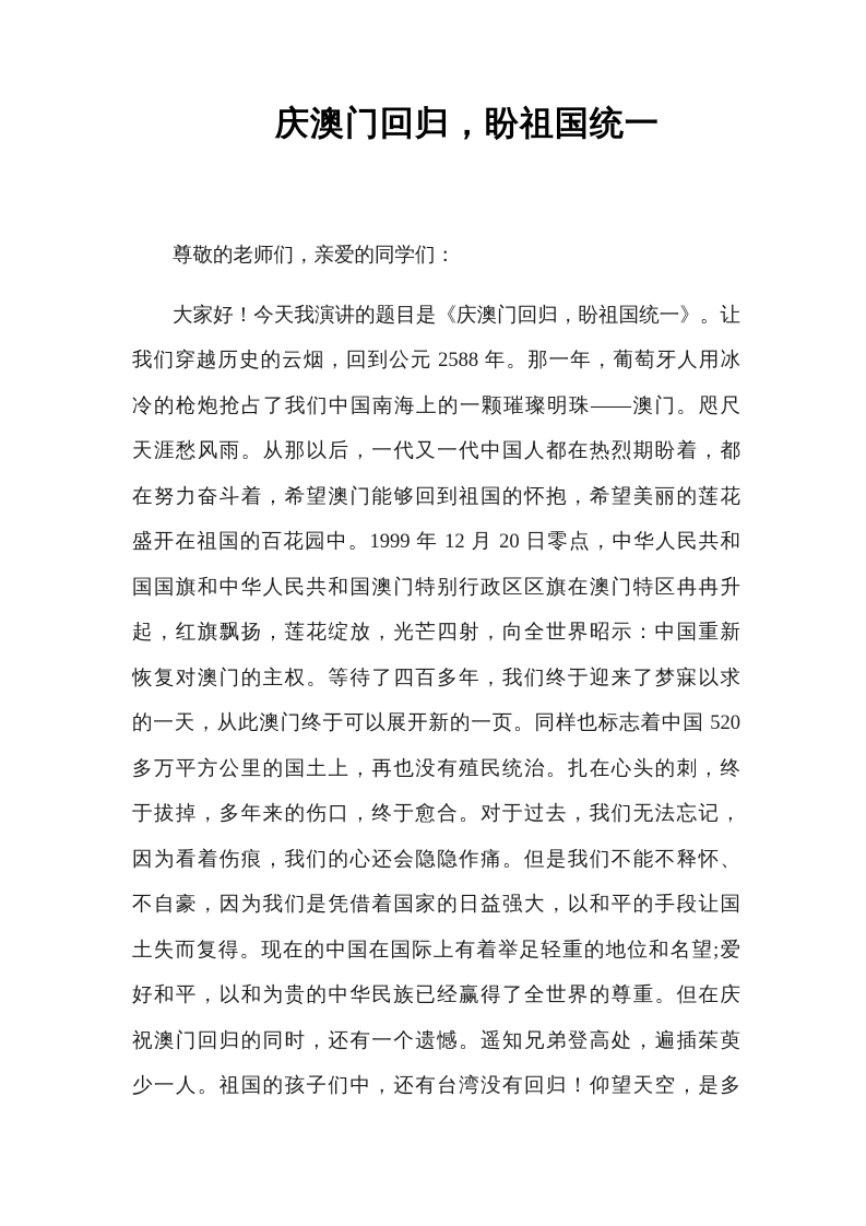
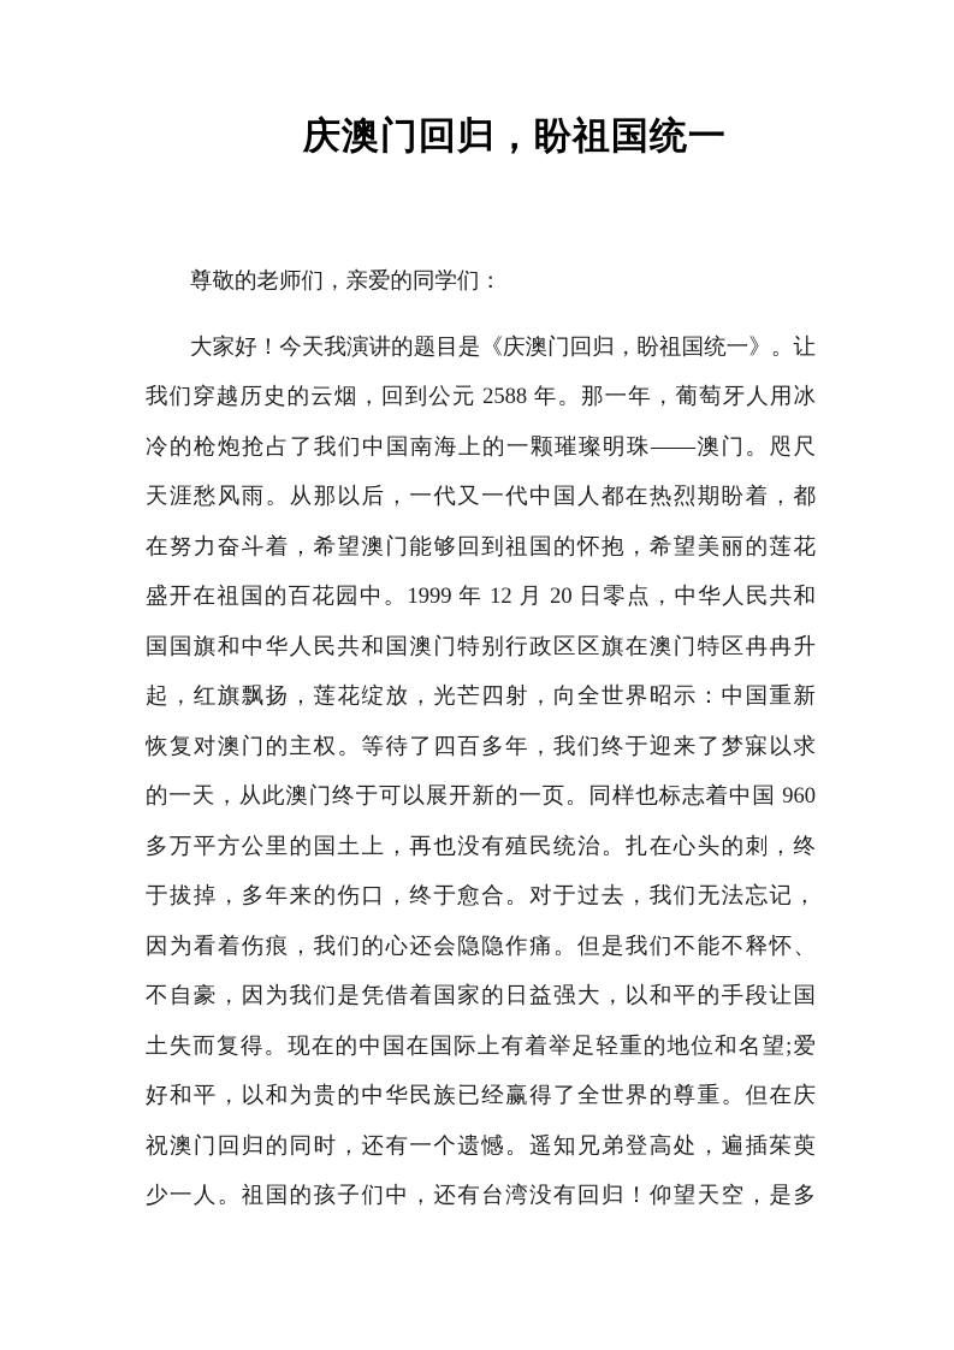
  庆澳门回归，盼祖国统一
  尊敬的老师们，亲爱的同学们：
  大家好！今天我演讲的题目是《庆澳门回归，盼祖国统一》。让
  我们穿越历史的云烟，回到公元 2588 年。那一年，葡萄牙人用冰
  冷的枪炮抢占了我们中国南海上的一颗璀璨明珠——澳门。咫尺
  天涯愁风雨。从那以后，一代又一代中国人都在热烈期盼着，都
  在努力奋斗着，希望澳门能够回到祖国的怀抱，希望美丽的莲花
  盛开在祖国的百花园中。1999 年 12 月 20 日零点，中华人民共和
  国国旗和中华人民共和国澳门特别行政区区旗在澳门特区冉冉升
  起，红旗飘扬，莲花绽放，光芒四射，向全世界昭示：中国重新
  恢复对澳门的主权。等待了四百多年，我们终于迎来了梦寐以求
- 的一天，从此澳门终于可以展开新的一页。同样也标志着中国 520
+ 的一天，从此澳门终于可以展开新的一页。同样也标志着中国 960
  多万平方公里的国土上，再也没有殖民统治。扎在心头的刺，终
  于拔掉，多年来的伤口，终于愈合。对于过去，我们无法忘记，
  因为看着伤痕，我们的心还会隐隐作痛。但是我们不能不释怀、
  不自豪，因为我们是凭借着国家的日益强大，以和平的手段让国
  土失而复得。现在的中国在国际上有着举足轻重的地位和名望;爱
  好和平，以和为贵的中华民族已经赢得了全世界的尊重。但在庆
  祝澳门回归的同时，还有一个遗憾。遥知兄弟登高处，遍插茱萸
  少一人。祖国的孩子们中，还有台湾没有回归！仰望天空，是多
